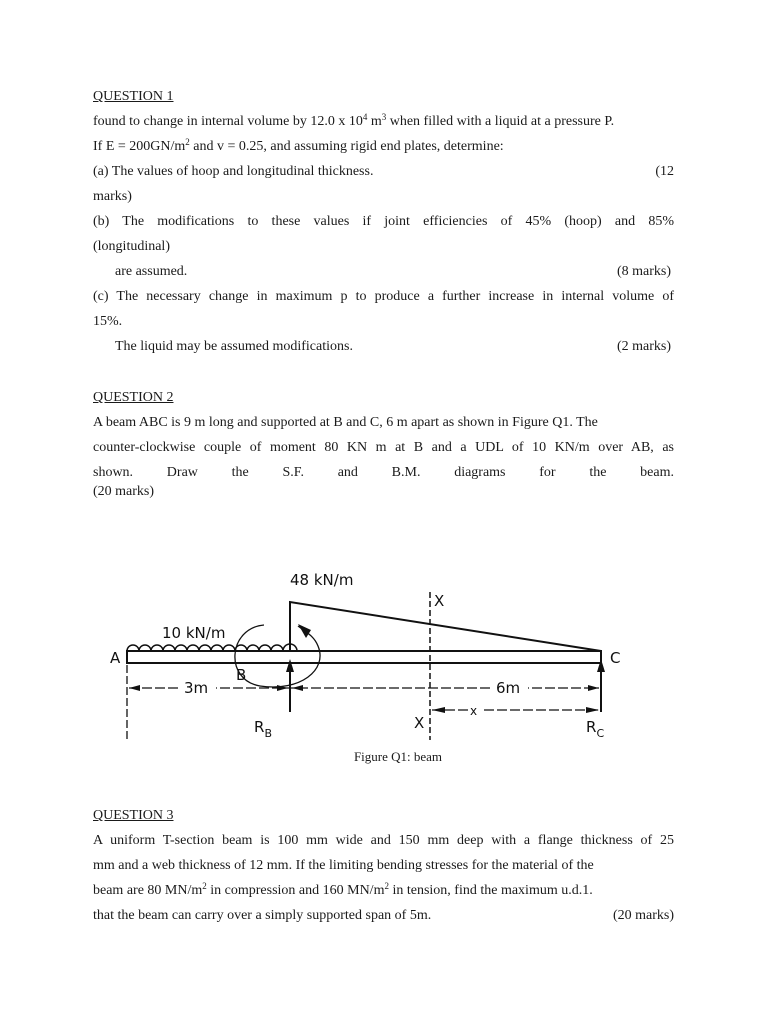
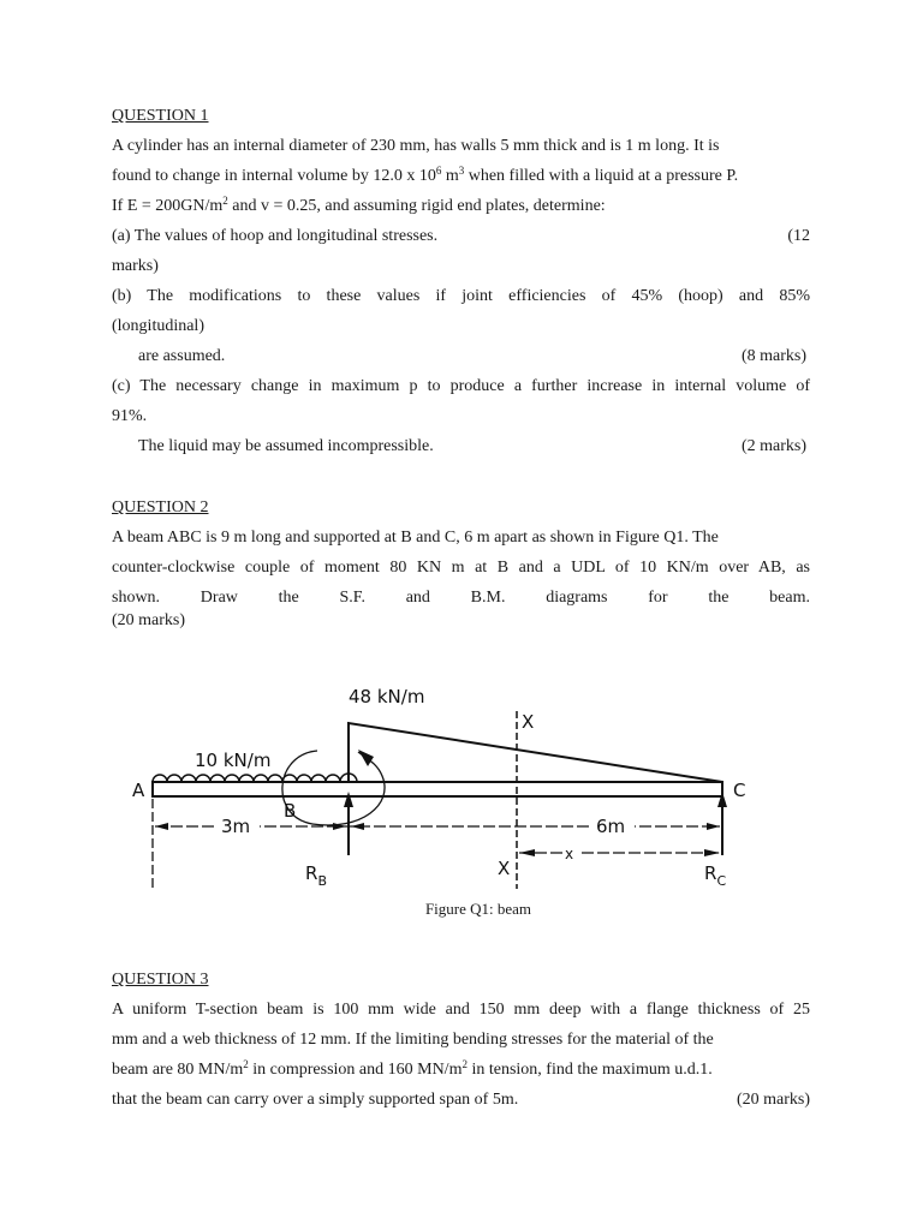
  QUESTION 1
+ A cylinder has an internal diameter of 230 mm, has walls 5 mm thick and is 1 m long. It is
- found to change in internal volume by 12.0 x 104 m3 when filled with a liquid at a pressure P.
+ found to change in internal volume by 12.0 x 106 m3 when filled with a liquid at a pressure P.
  If E = 200GN/m2 and v = 0.25, and assuming rigid end plates, determine:
- (a) The values of hoop and longitudinal thickness.
+ (a) The values of hoop and longitudinal stresses.
  (12
  marks)
  (b) The modifications to these values if joint efficiencies of 45% (hoop) and 85%
  (longitudinal)
  are assumed.
  (8 marks)
  (c) The necessary change in maximum p to produce a further increase in internal volume of
- 15%.
+ 91%.
- The liquid may be assumed modifications.
+ The liquid may be assumed incompressible.
  (2 marks)
  QUESTION 2
  A beam ABC is 9 m long and supported at B and C, 6 m apart as shown in Figure Q1. The
  counter-clockwise couple of moment 80 KN m at B and a UDL of 10 KN/m over AB, as
  shown. Draw the S.F. and B.M. diagrams for the beam.
  (20 marks)
  48 kN/m
  10 kN/m
  A
  B
  C
  X
  X
  3m
  6m
  x
  RB
  RC
  Figure Q1: beam
  QUESTION 3
  A uniform T-section beam is 100 mm wide and 150 mm deep with a flange thickness of 25
  mm and a web thickness of 12 mm. If the limiting bending stresses for the material of the
  beam are 80 MN/m2 in compression and 160 MN/m2 in tension, find the maximum u.d.1.
  that the beam can carry over a simply supported span of 5m.
  (20 marks)
